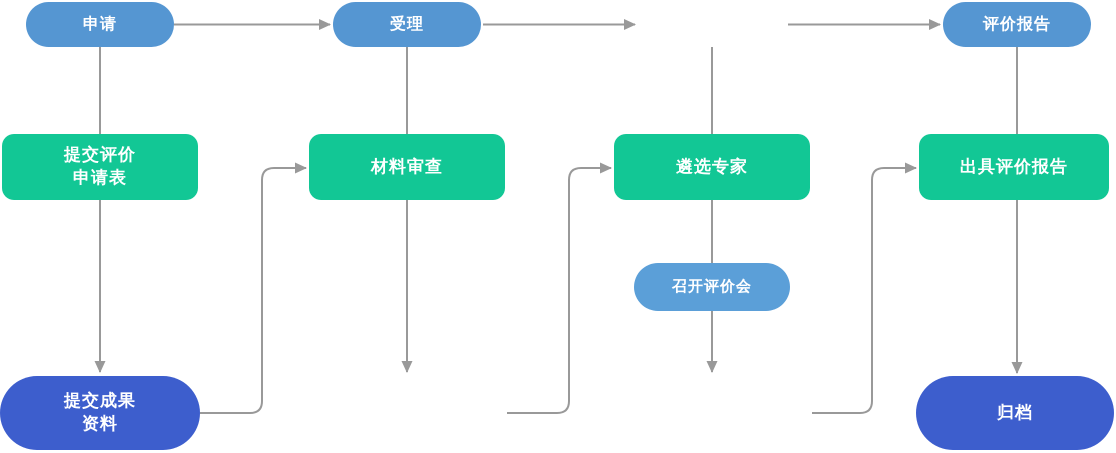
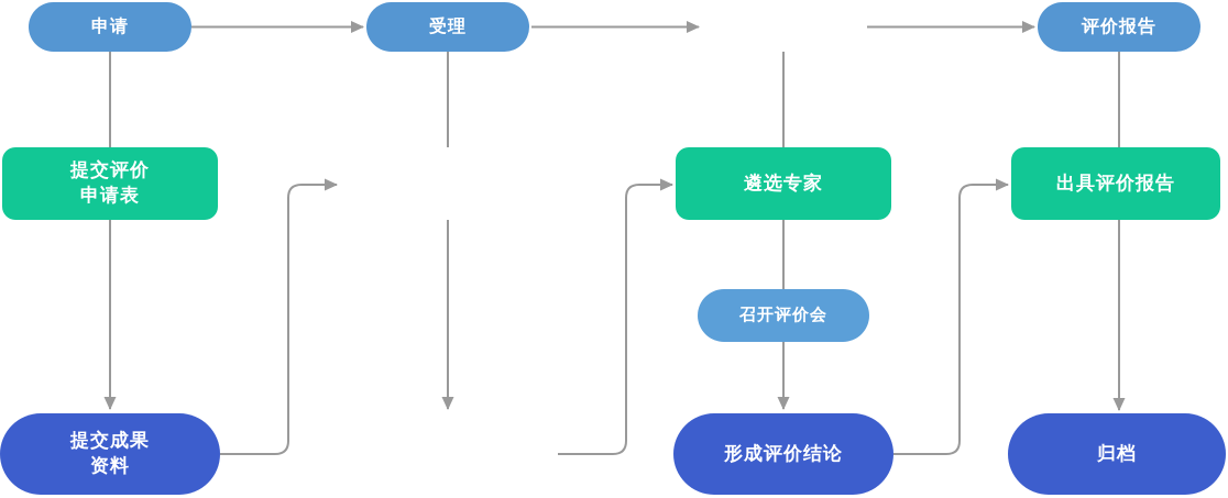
  申请
  受理
  评价报告
  提交评价
  申请表
- 材料审查
  遴选专家
  出具评价报告
  召开评价会
  提交成果
  资料
+ 形成评价结论
  归档
